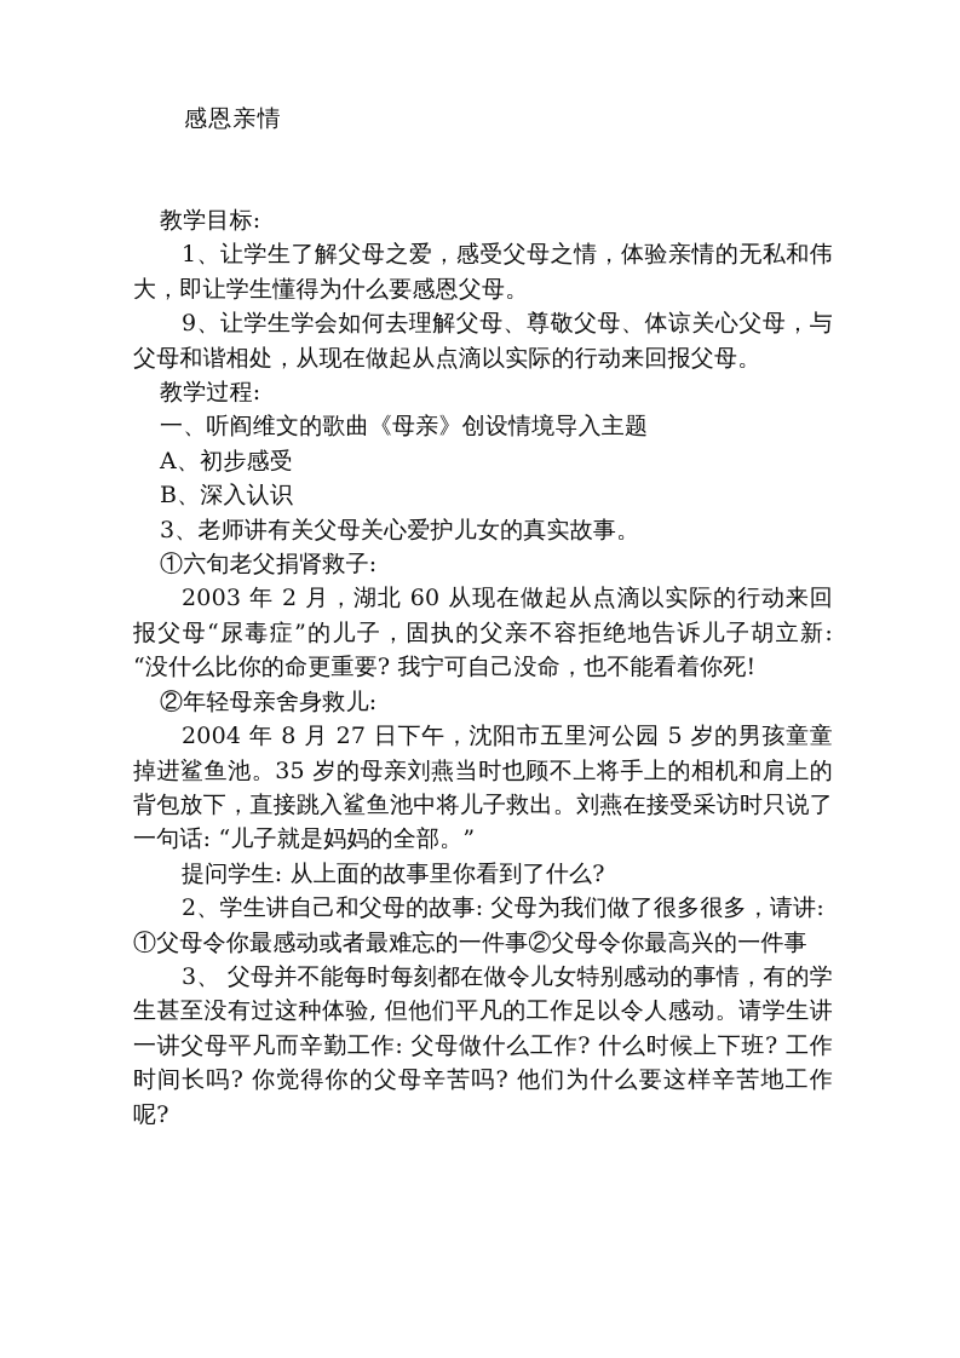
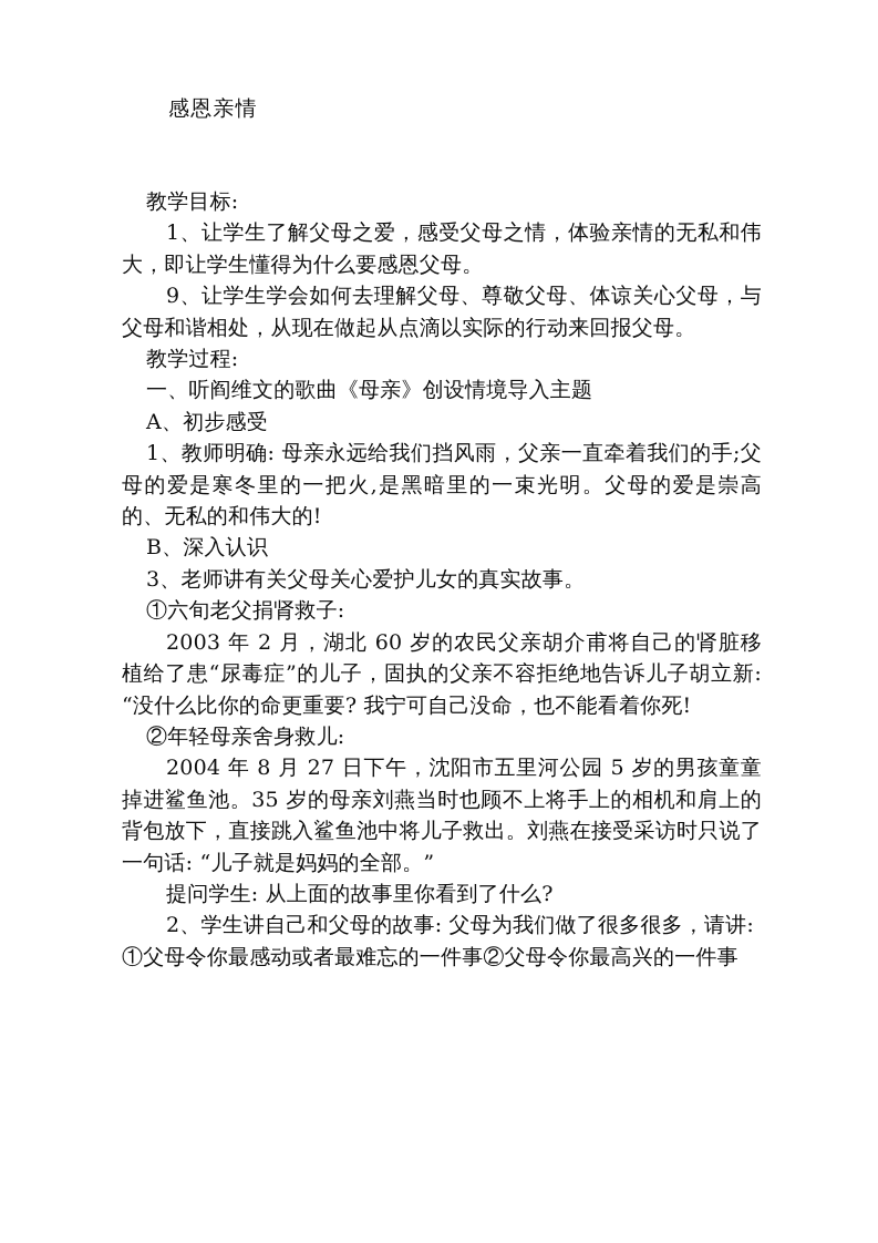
  感恩亲情
  教学目标:
  1、让学生了解父母之爱，感受父母之情，体验亲情的无私和伟大，即让学生懂得为什么要感恩父母。
  9、让学生学会如何去理解父母、尊敬父母、体谅关心父母，与父母和谐相处，从现在做起从点滴以实际的行动来回报父母。
  教学过程:
  一、听阎维文的歌曲《母亲》创设情境导入主题
  A、初步感受
+ 1、教师明确: 母亲永远给我们挡风雨，父亲一直牵着我们的手;父母的爱是寒冬里的一把火,是黑暗里的一束光明。父母的爱是崇高的、无私的和伟大的!
  B、深入认识
  3、老师讲有关父母关心爱护儿女的真实故事。
  ①六旬老父捐肾救子:
- 2003 年 2 月，湖北 60 从现在做起从点滴以实际的行动来回报父母“尿毒症”的儿子，固执的父亲不容拒绝地告诉儿子胡立新: “没什么比你的命更重要? 我宁可自己没命，也不能看着你死!
+ 2003 年 2 月，湖北 60 岁的农民父亲胡介甫将自己的肾脏移植给了患“尿毒症”的儿子，固执的父亲不容拒绝地告诉儿子胡立新: “没什么比你的命更重要? 我宁可自己没命，也不能看着你死!
  ②年轻母亲舍身救儿:
  2004 年 8 月 27 日下午，沈阳市五里河公园 5 岁的男孩童童掉进鲨鱼池。35 岁的母亲刘燕当时也顾不上将手上的相机和肩上的背包放下，直接跳入鲨鱼池中将儿子救出。刘燕在接受采访时只说了一句话: “儿子就是妈妈的全部。”
  提问学生: 从上面的故事里你看到了什么?
  2、学生讲自己和父母的故事: 父母为我们做了很多很多，请讲:
  ①父母令你最感动或者最难忘的一件事②父母令你最高兴的一件事
- 3、 父母并不能每时每刻都在做令儿女特别感动的事情，有的学生甚至没有过这种体验, 但他们平凡的工作足以令人感动。请学生讲一讲父母平凡而辛勤工作: 父母做什么工作? 什么时候上下班? 工作时间长吗? 你觉得你的父母辛苦吗? 他们为什么要这样辛苦地工作呢?
